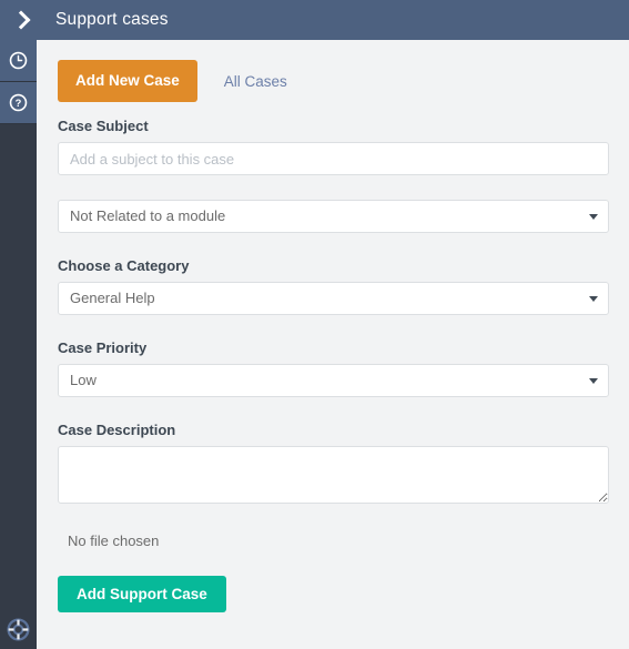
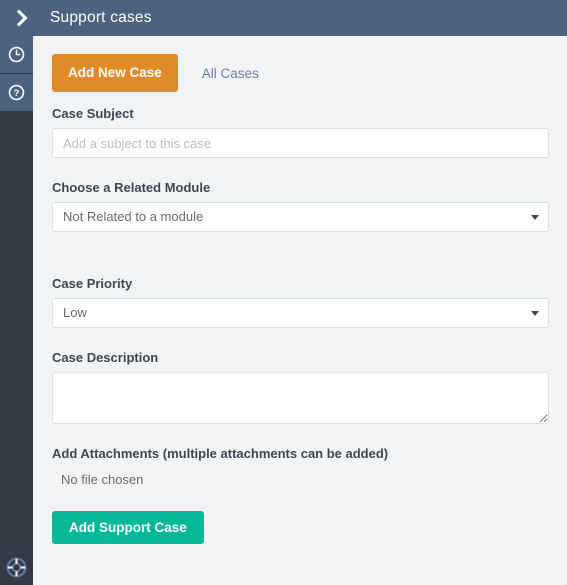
  Support cases
  ?
  Add New Case
  All Cases
  Case Subject
  Add a subject to this case
+ Choose a Related Module
  Not Related to a module
- Choose a Category
- General Help
  Case Priority
  Low
  Case Description
+ Add Attachments (multiple attachments can be added)
  No file chosen
  Add Support Case
